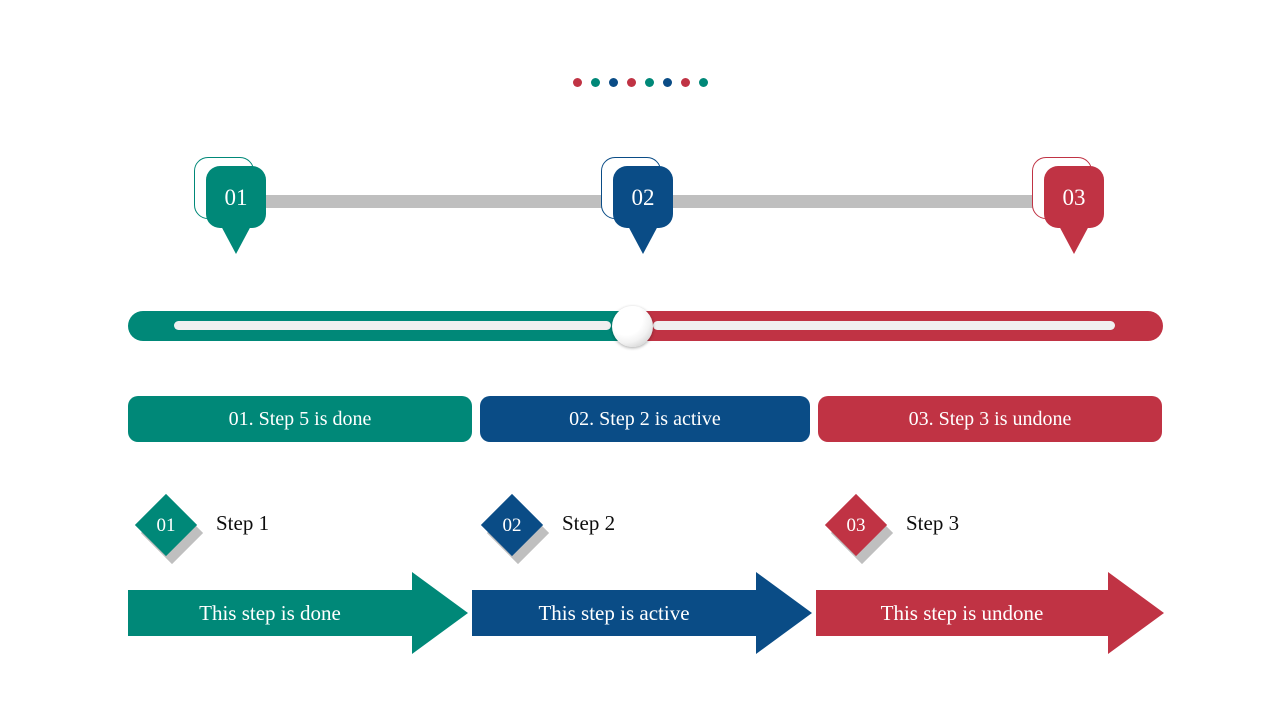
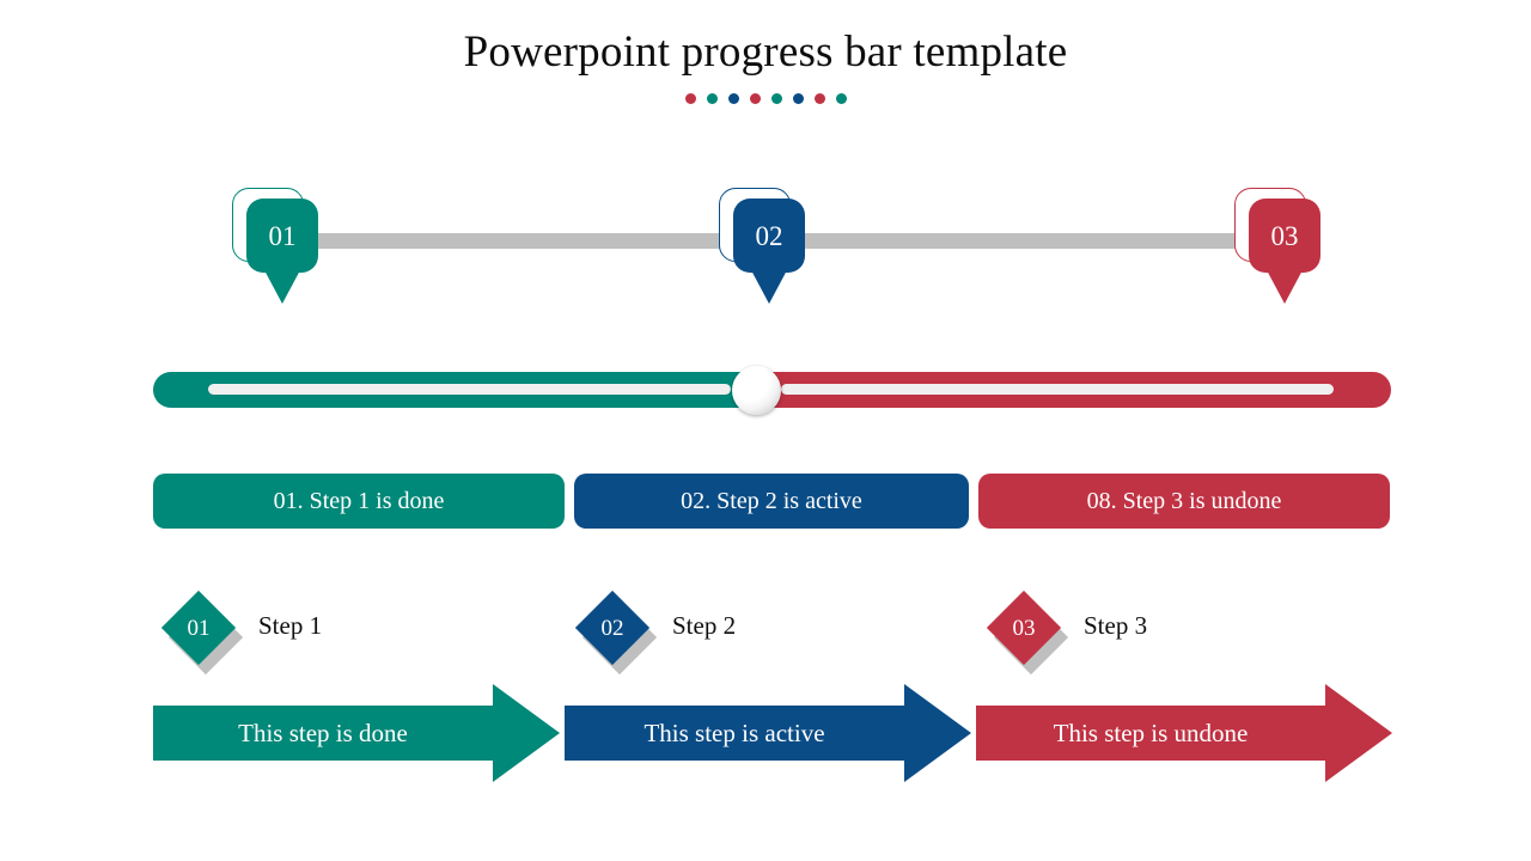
+ Powerpoint progress bar template
  01
  02
  03
- 01. Step 5 is done
+ 01. Step 1 is done
  02. Step 2 is active
- 03. Step 3 is undone
+ 08. Step 3 is undone
  01
  Step 1
  02
  Step 2
  03
  Step 3
  This step is done
  This step is active
  This step is undone
